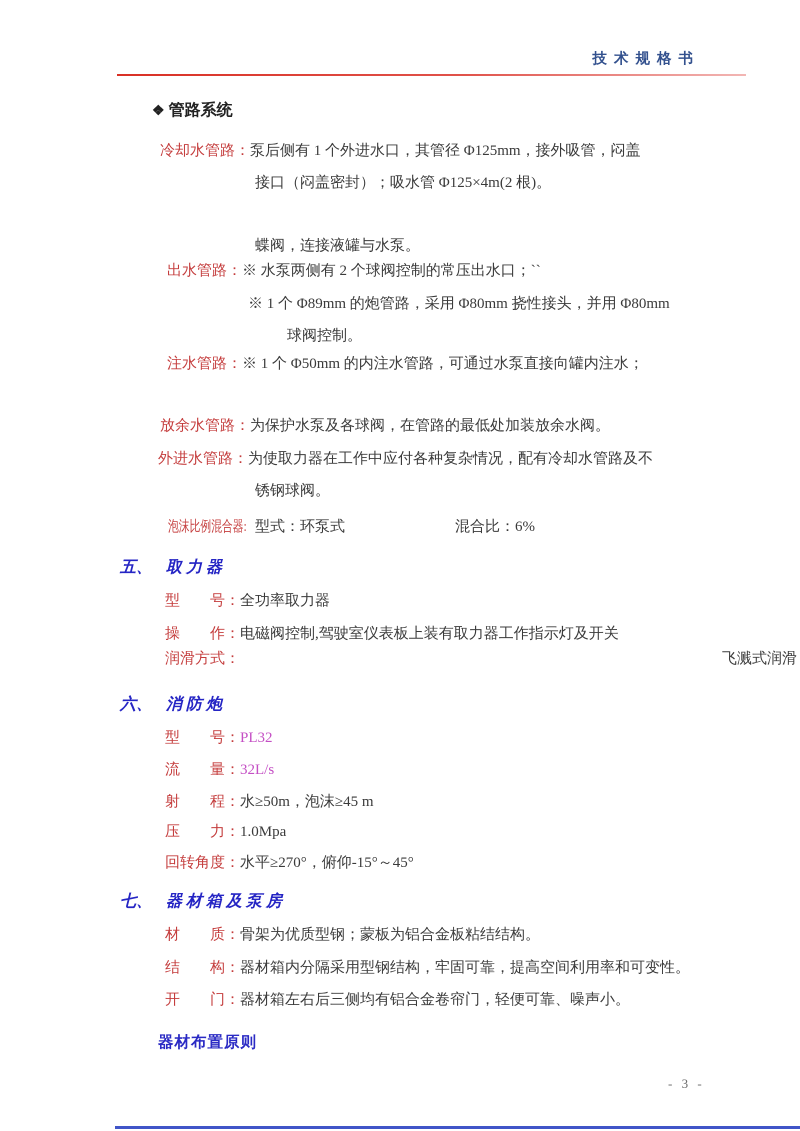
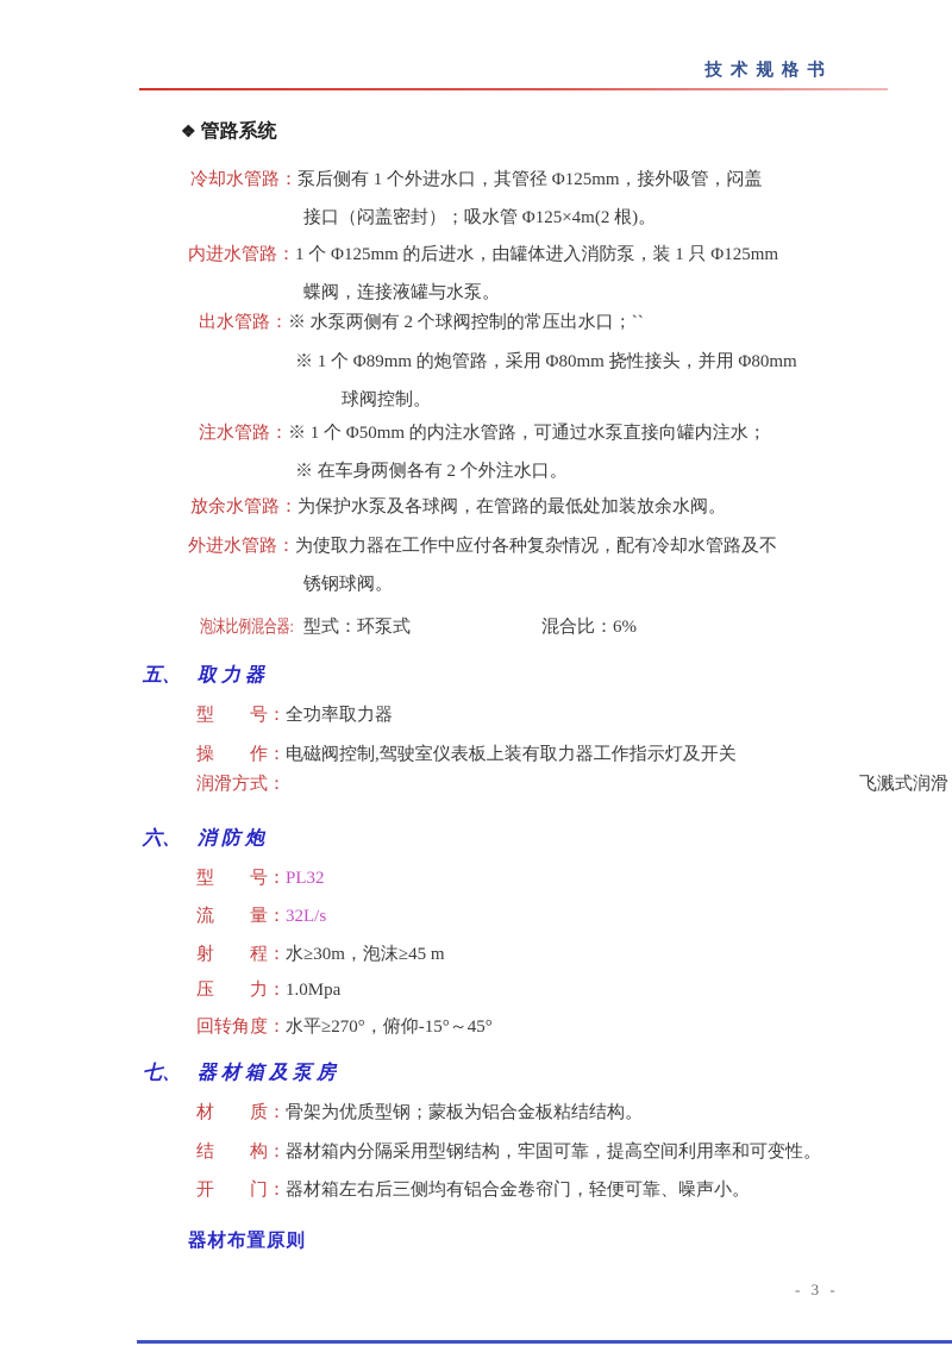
  技术规格书
  ❖ 管路系统
  冷却水管路：泵后侧有 1 个外进水口，其管径 Φ125mm，接外吸管，闷盖
  接口（闷盖密封）；吸水管 Φ125×4m(2 根)。
+ 内进水管路：1 个 Φ125mm 的后进水，由罐体进入消防泵，装 1 只 Φ125mm
  蝶阀，连接液罐与水泵。
  出水管路：※ 水泵两侧有 2 个球阀控制的常压出水口；``
  ※ 1 个 Φ89mm 的炮管路，采用 Φ80mm 挠性接头，并用 Φ80mm
  球阀控制。
  注水管路：※ 1 个 Φ50mm 的内注水管路，可通过水泵直接向罐内注水；
+ ※ 在车身两侧各有 2 个外注水口。
  放余水管路：为保护水泵及各球阀，在管路的最低处加装放余水阀。
  外进水管路：为使取力器在工作中应付各种复杂情况，配有冷却水管路及不
  锈钢球阀。
  泡沫比例混合器:
  型式：环泵式
  混合比：6%
  五、 取力器
  型 号：全功率取力器
  操 作：电磁阀控制,驾驶室仪表板上装有取力器工作指示灯及开关
  润滑方式：
  飞溅式润滑
  六、 消防炮
  型 号：PL32
  流 量：32L/s
- 射 程：水≥50m，泡沫≥45 m
+ 射 程：水≥30m，泡沫≥45 m
  压 力：1.0Mpa
  回转角度：水平≥270°，俯仰-15°～45°
  七、 器材箱及泵房
  材 质：骨架为优质型钢；蒙板为铝合金板粘结结构。
  结 构：器材箱内分隔采用型钢结构，牢固可靠，提高空间利用率和可变性。
  开 门：器材箱左右后三侧均有铝合金卷帘门，轻便可靠、噪声小。
  器材布置原则
  - 3 -
